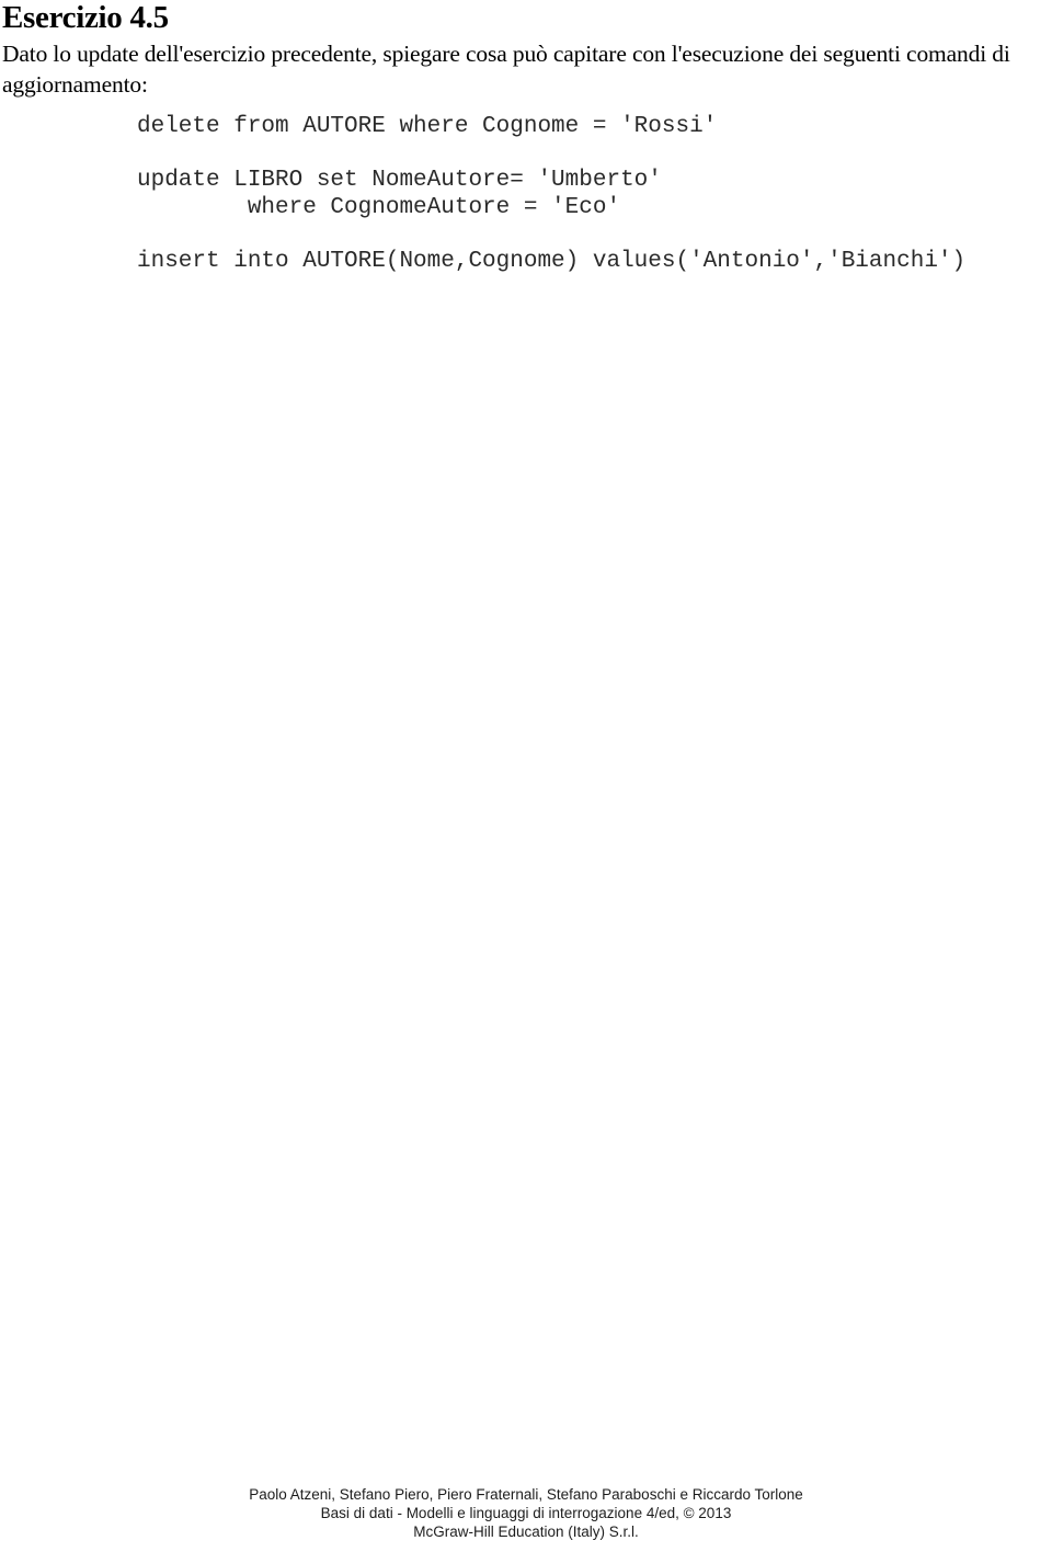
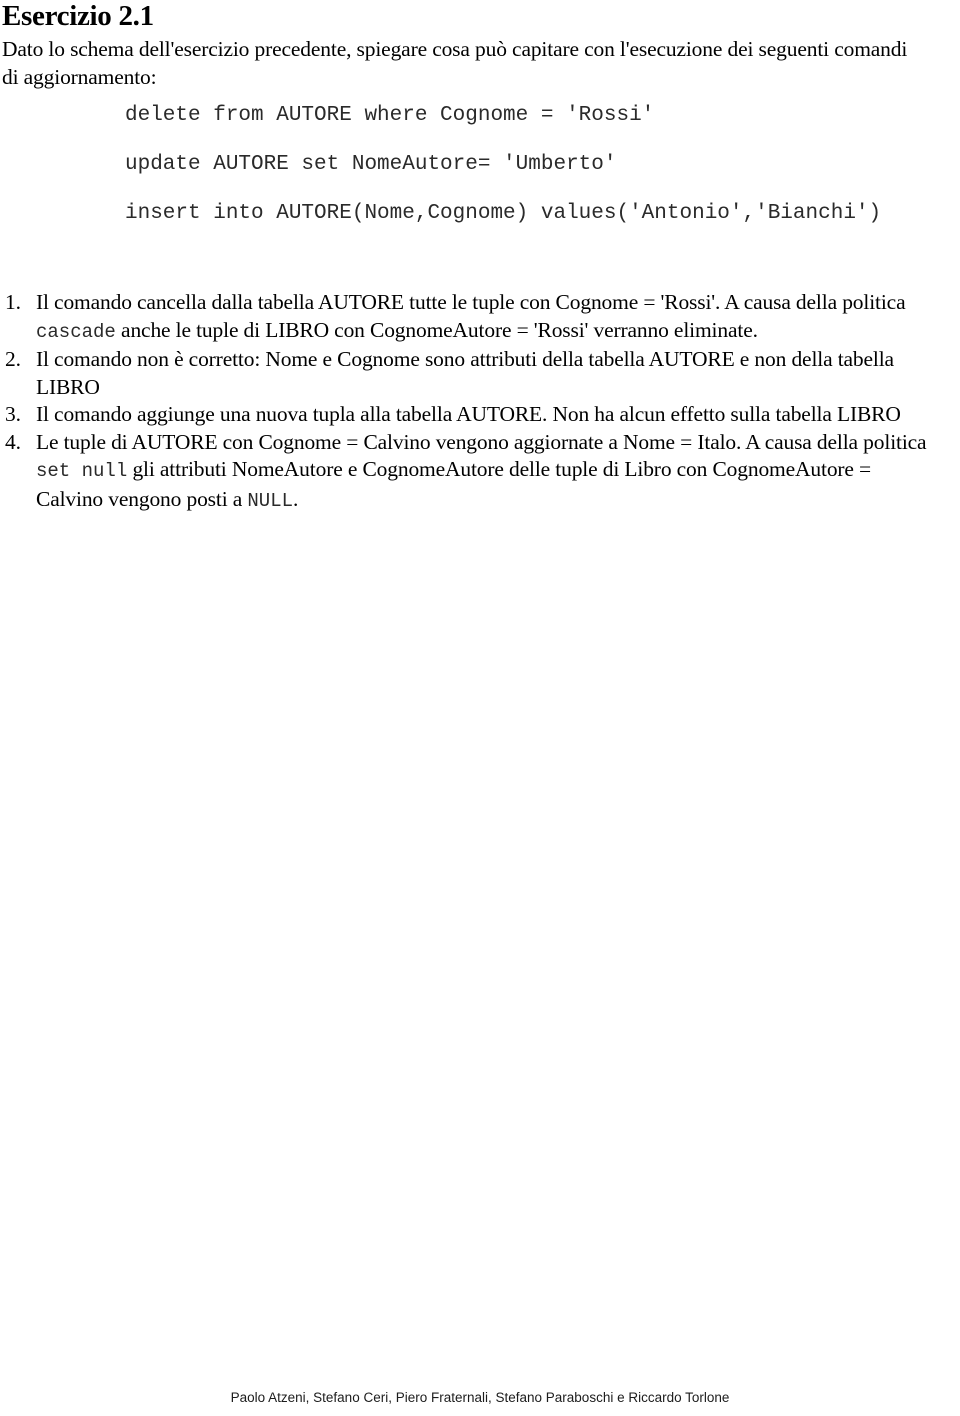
- Esercizio 4.5
+ Esercizio 2.1
- Dato lo update dell'esercizio precedente, spiegare cosa può capitare con l'esecuzione dei seguenti comandi di aggiornamento:
+ Dato lo schema dell'esercizio precedente, spiegare cosa può capitare con l'esecuzione dei seguenti comandi di aggiornamento:
  delete from AUTORE where Cognome = 'Rossi'
- update LIBRO set NomeAutore= 'Umberto'
+ update AUTORE set NomeAutore= 'Umberto'
- where CognomeAutore = 'Eco'
  insert into AUTORE(Nome,Cognome) values('Antonio','Bianchi')
+ 1.
+ Il comando cancella dalla tabella AUTORE tutte le tuple con Cognome = 'Rossi'. A causa della politica cascade anche le tuple di LIBRO con CognomeAutore = 'Rossi' verranno eliminate.
+ 2.
+ Il comando non è corretto: Nome e Cognome sono attributi della tabella AUTORE e non della tabella LIBRO
+ 3.
+ Il comando aggiunge una nuova tupla alla tabella AUTORE. Non ha alcun effetto sulla tabella LIBRO
+ 4.
+ Le tuple di AUTORE con Cognome = Calvino vengono aggiornate a Nome = Italo. A causa della politica set null gli attributi NomeAutore e CognomeAutore delle tuple di Libro con CognomeAutore = Calvino vengono posti a NULL.
- Paolo Atzeni, Stefano Piero, Piero Fraternali, Stefano Paraboschi e Riccardo Torlone
+ Paolo Atzeni, Stefano Ceri, Piero Fraternali, Stefano Paraboschi e Riccardo Torlone
- Basi di dati - Modelli e linguaggi di interrogazione 4/ed, © 2013
- McGraw-Hill Education (Italy) S.r.l.
